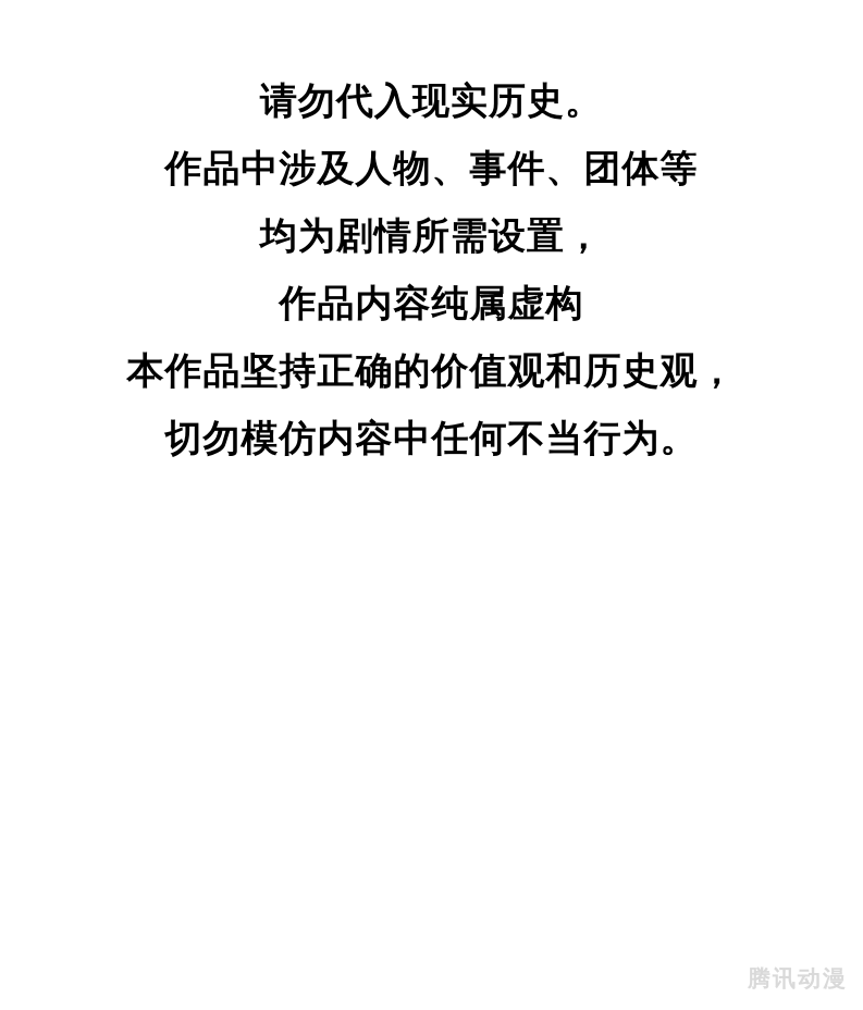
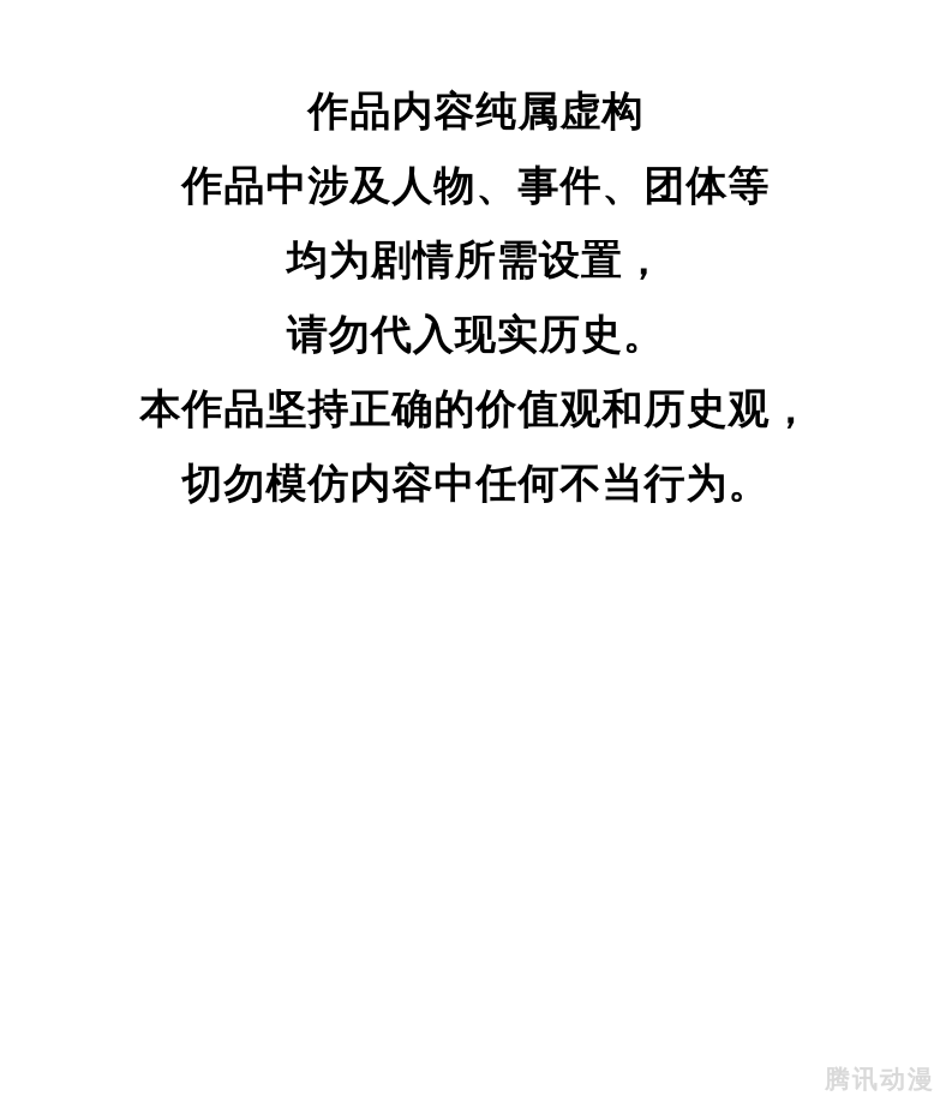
- 请勿代入现实历史。
+ 作品内容纯属虚构
  作品中涉及人物、事件、团体等
  均为剧情所需设置，
- 作品内容纯属虚构
+ 请勿代入现实历史。
  本作品坚持正确的价值观和历史观，
  切勿模仿内容中任何不当行为。
  腾讯动漫
